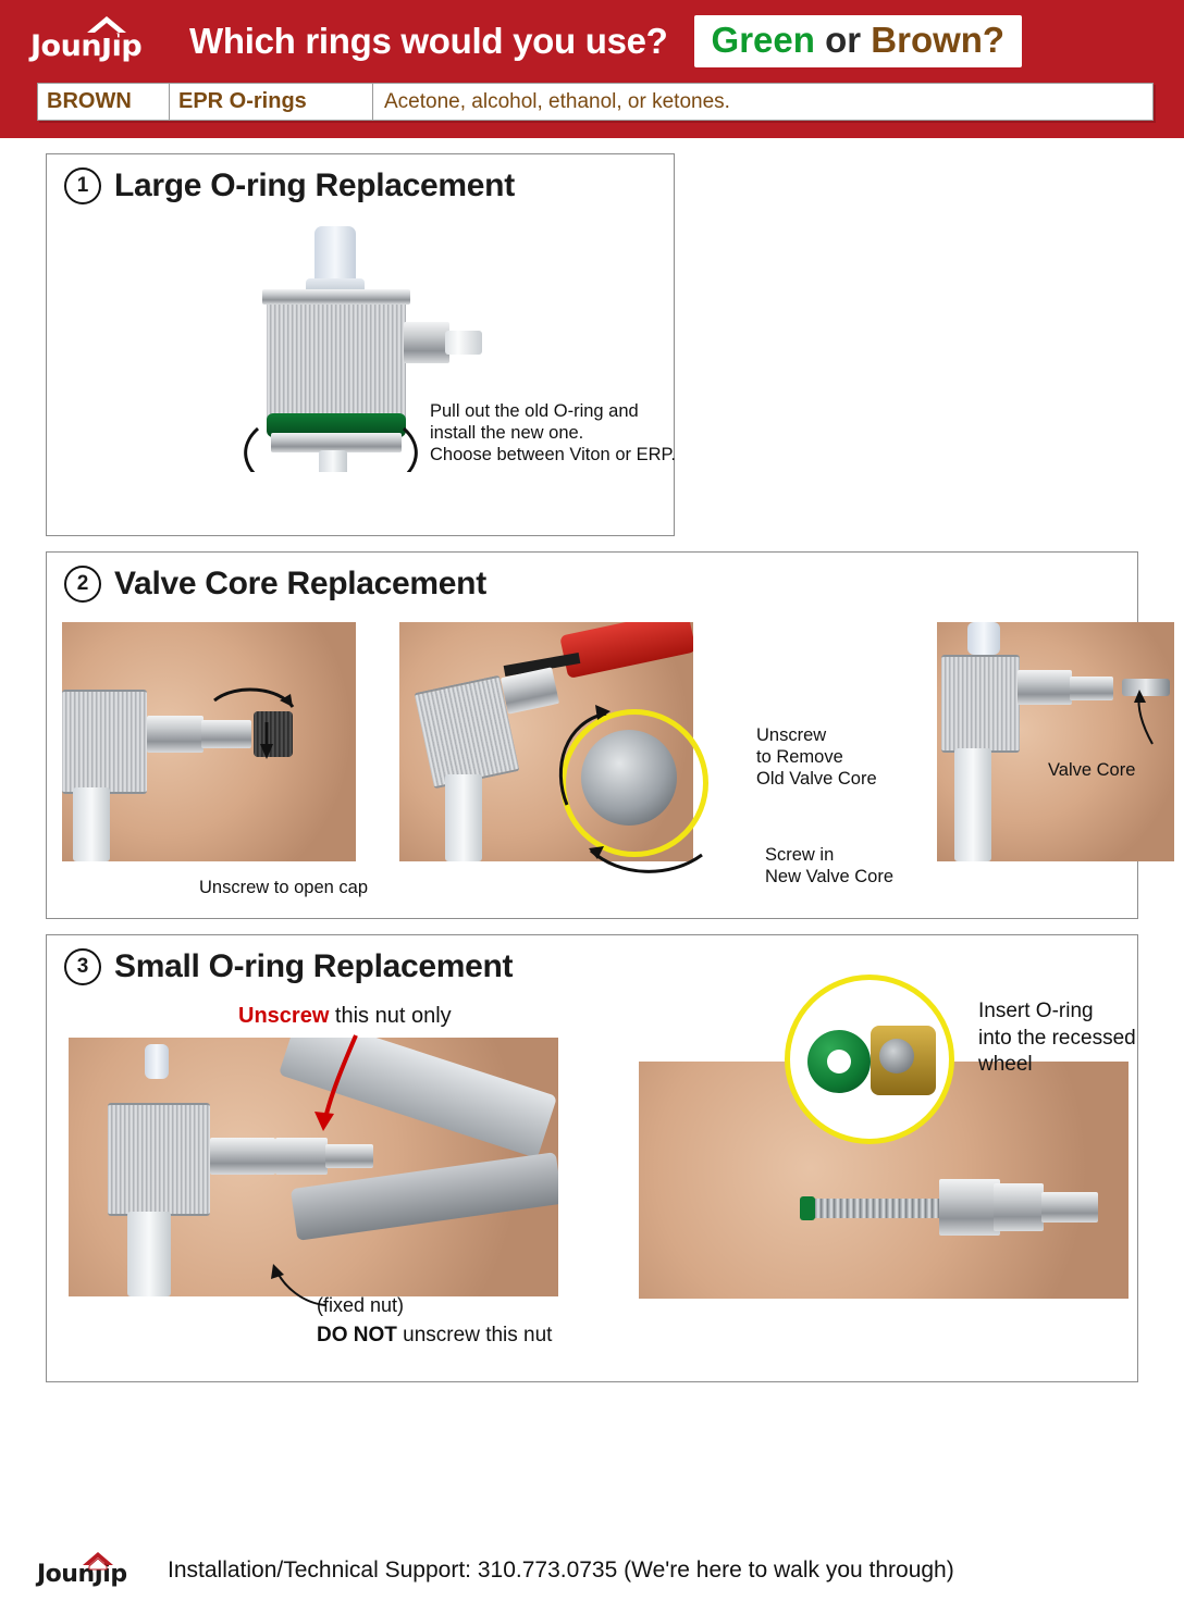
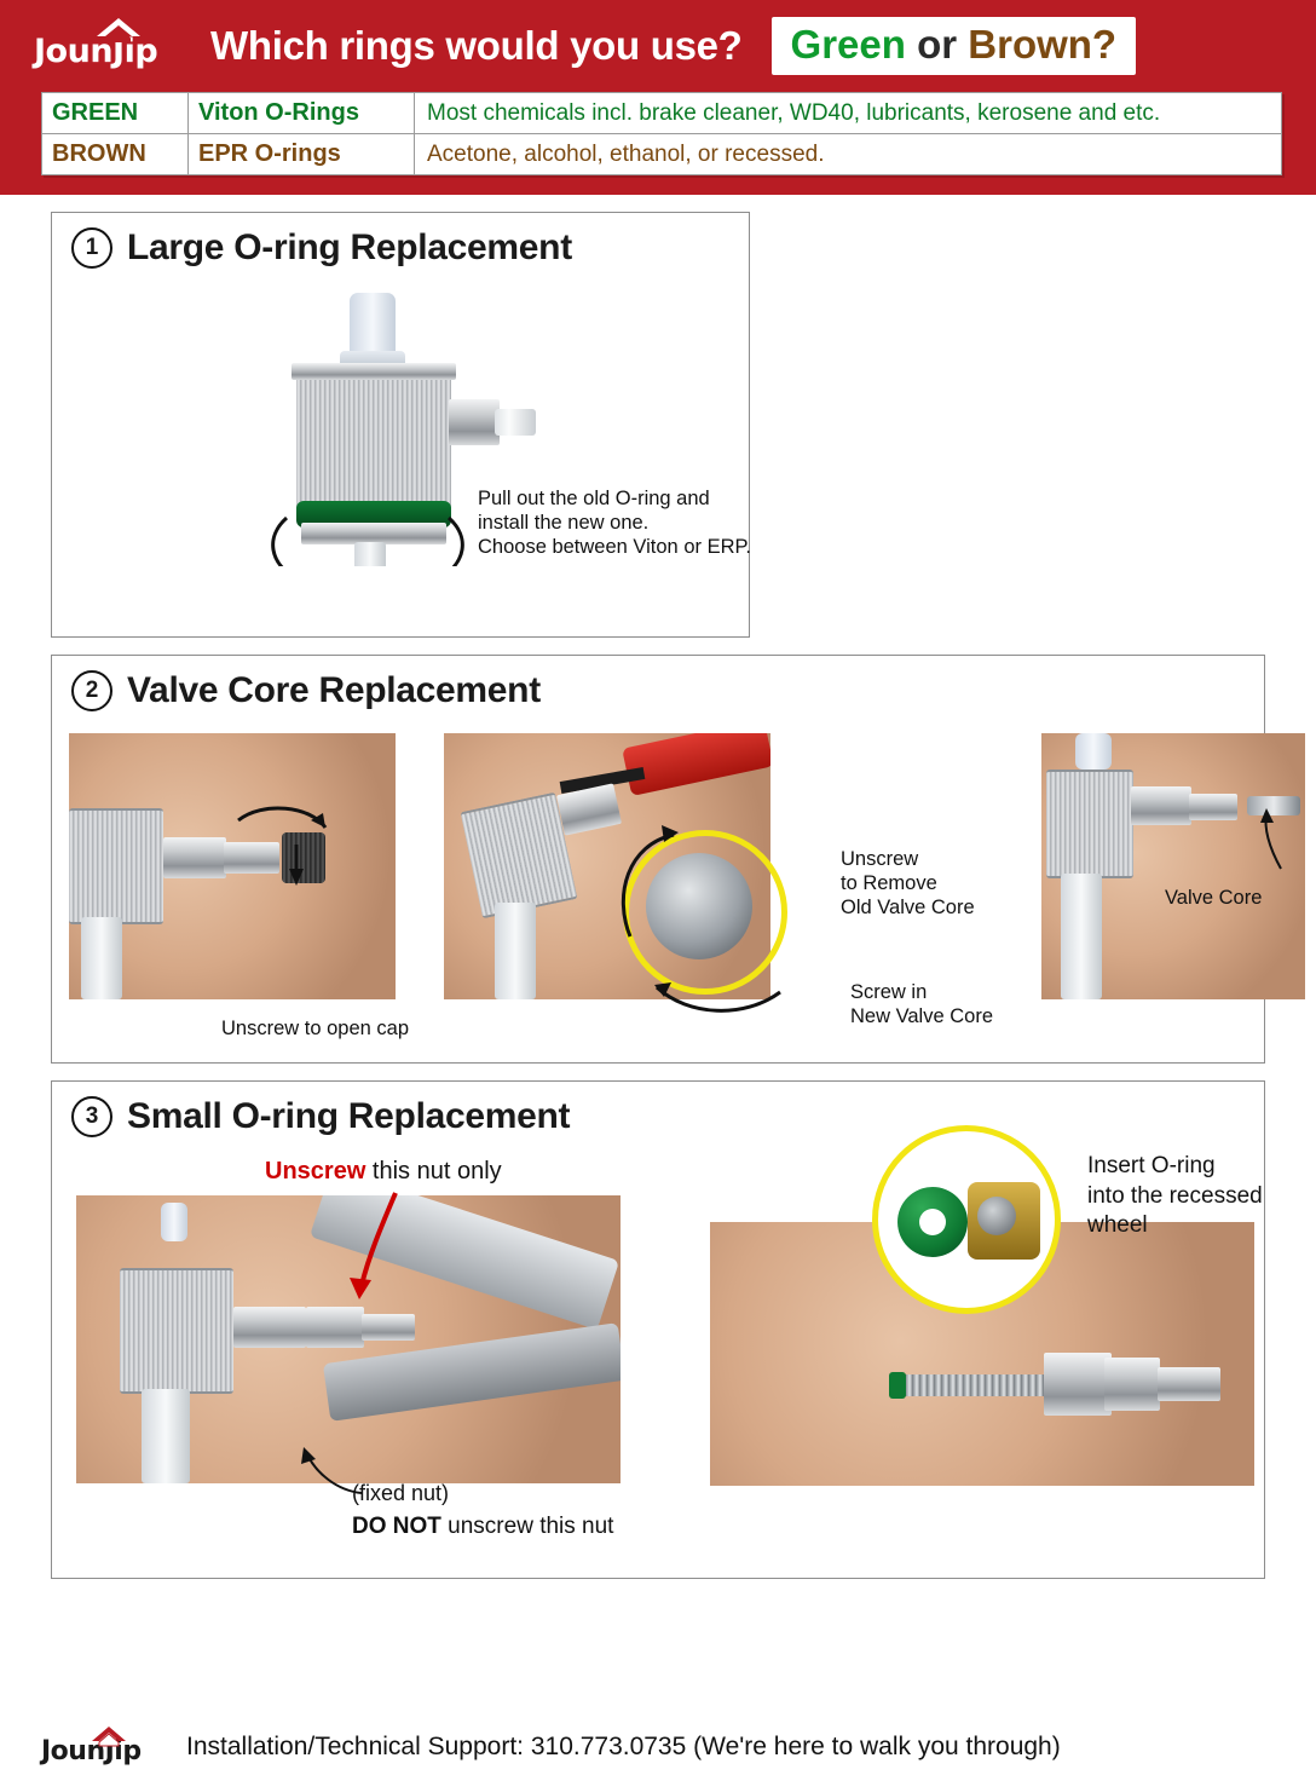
  JounJip
  Which rings would you use?
  Green or Brown?
+ GREEN
+ Viton O-Rings
+ Most chemicals incl. brake cleaner, WD40, lubricants, kerosene and etc.
  BROWN
  EPR O-rings
- Acetone, alcohol, ethanol, or ketones.
+ Acetone, alcohol, ethanol, or recessed.
  1
  Large O-ring Replacement
  Pull out the old O-ring and
  install the new one.
  Choose between Viton or ERP.
  2
  Valve Core Replacement
  Unscrew to open cap
  Unscrew
  to Remove
  Old Valve Core
  Screw in
  New Valve Core
  Valve Core
  3
  Small O-ring Replacement
  Unscrew this nut only
  fixed nut)
  DO NOT unscrew this nut
  Insert O-ring
  into the recessed
  wheel
  JounJip
  Installation/Technical Support: 310.773.0735 (We're here to walk you through)
